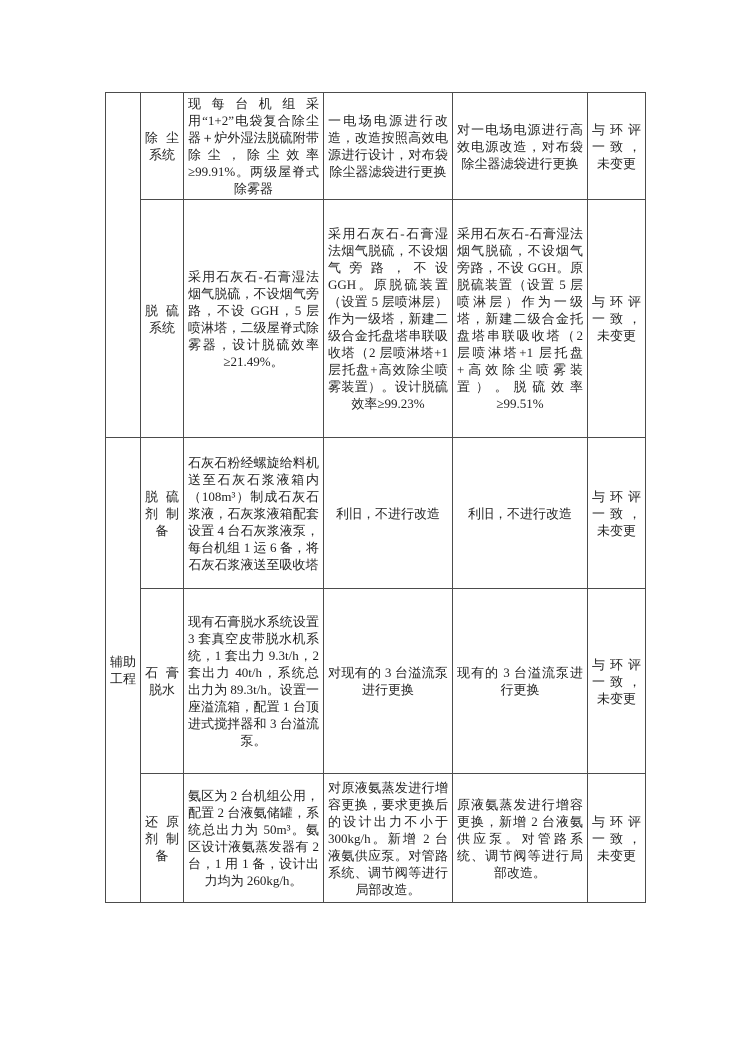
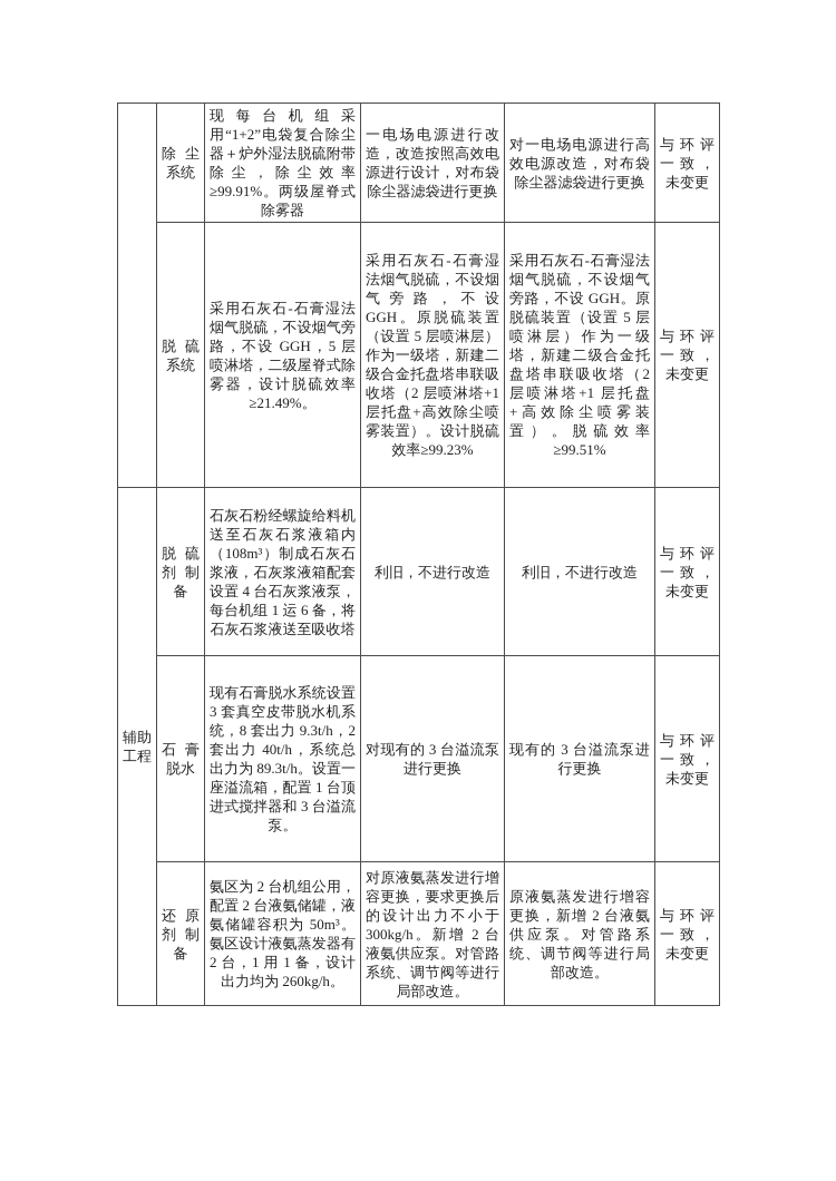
  	除尘系统	现每台机组采用“1+2”电袋复合除尘器＋炉外湿法脱硫附带除尘，除尘效率≥99.91%。两级屋脊式除雾器	一电场电源进行改造，改造按照高效电源进行设计，对布袋除尘器滤袋进行更换	对一电场电源进行高效电源改造，对布袋除尘器滤袋进行更换	与环评一致，未变更
  脱硫系统	采用石灰石-石膏湿法烟气脱硫，不设烟气旁路，不设 GGH，5 层喷淋塔，二级屋脊式除雾器，设计脱硫效率≥21.49%。	采用石灰石-石膏湿法烟气脱硫，不设烟气旁路，不设 GGH。原脱硫装置（设置 5 层喷淋层）作为一级塔，新建二级合金托盘塔串联吸收塔（2 层喷淋塔+1 层托盘+高效除尘喷雾装置）。设计脱硫效率≥99.23%	采用石灰石-石膏湿法烟气脱硫，不设烟气旁路，不设 GGH。原脱硫装置（设置 5 层喷淋层）作为一级塔，新建二级合金托盘塔串联吸收塔（2 层喷淋塔+1 层托盘+高效除尘喷雾装置）。脱硫效率≥99.51%	与环评一致，未变更
  辅助工程	脱硫剂制备	石灰石粉经螺旋给料机送至石灰石浆液箱内（108m³）制成石灰石浆液，石灰浆液箱配套设置 4 台石灰浆液泵，每台机组 1 运 6 备，将石灰石浆液送至吸收塔	利旧，不进行改造	利旧，不进行改造	与环评一致，未变更
- 石膏脱水	现有石膏脱水系统设置 3 套真空皮带脱水机系统，1 套出力 9.3t/h，2 套出力 40t/h，系统总出力为 89.3t/h。设置一座溢流箱，配置 1 台顶进式搅拌器和 3 台溢流泵。	对现有的 3 台溢流泵进行更换	现有的 3 台溢流泵进行更换	与环评一致，未变更
+ 石膏脱水	现有石膏脱水系统设置 3 套真空皮带脱水机系统，8 套出力 9.3t/h，2 套出力 40t/h，系统总出力为 89.3t/h。设置一座溢流箱，配置 1 台顶进式搅拌器和 3 台溢流泵。	对现有的 3 台溢流泵进行更换	现有的 3 台溢流泵进行更换	与环评一致，未变更
- 还原剂制备	氨区为 2 台机组公用，配置 2 台液氨储罐，系统总出力为 50m³。氨区设计液氨蒸发器有 2 台，1 用 1 备，设计出力均为 260kg/h。	对原液氨蒸发进行增容更换，要求更换后的设计出力不小于 300kg/h。新增 2 台液氨供应泵。对管路系统、调节阀等进行局部改造。	原液氨蒸发进行增容更换，新增 2 台液氨供应泵。对管路系统、调节阀等进行局部改造。	与环评一致，未变更
+ 还原剂制备	氨区为 2 台机组公用，配置 2 台液氨储罐，液氨储罐容积为 50m³。氨区设计液氨蒸发器有 2 台，1 用 1 备，设计出力均为 260kg/h。	对原液氨蒸发进行增容更换，要求更换后的设计出力不小于 300kg/h。新增 2 台液氨供应泵。对管路系统、调节阀等进行局部改造。	原液氨蒸发进行增容更换，新增 2 台液氨供应泵。对管路系统、调节阀等进行局部改造。	与环评一致，未变更
